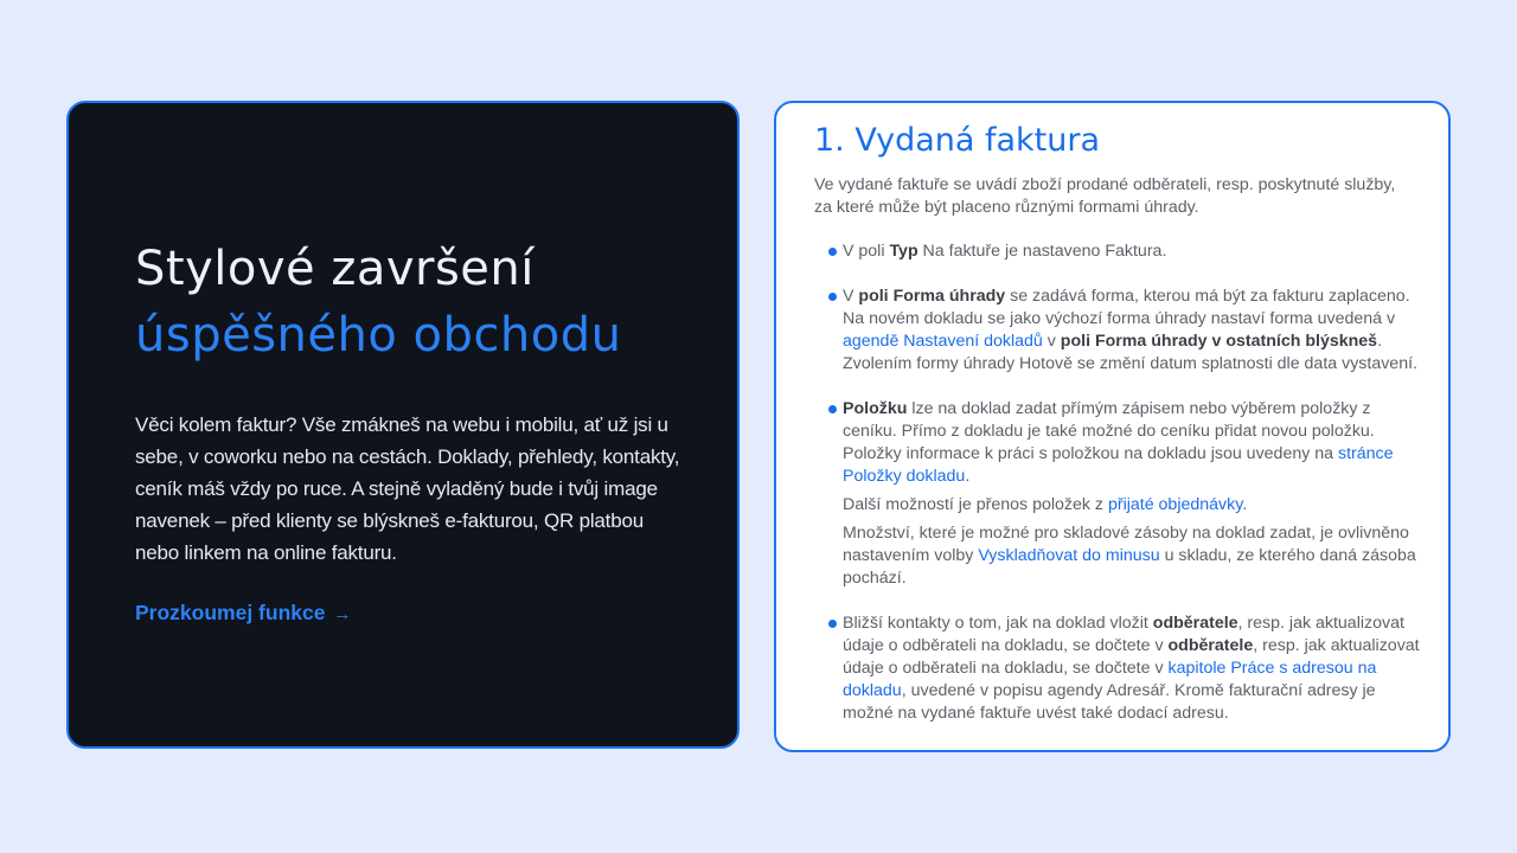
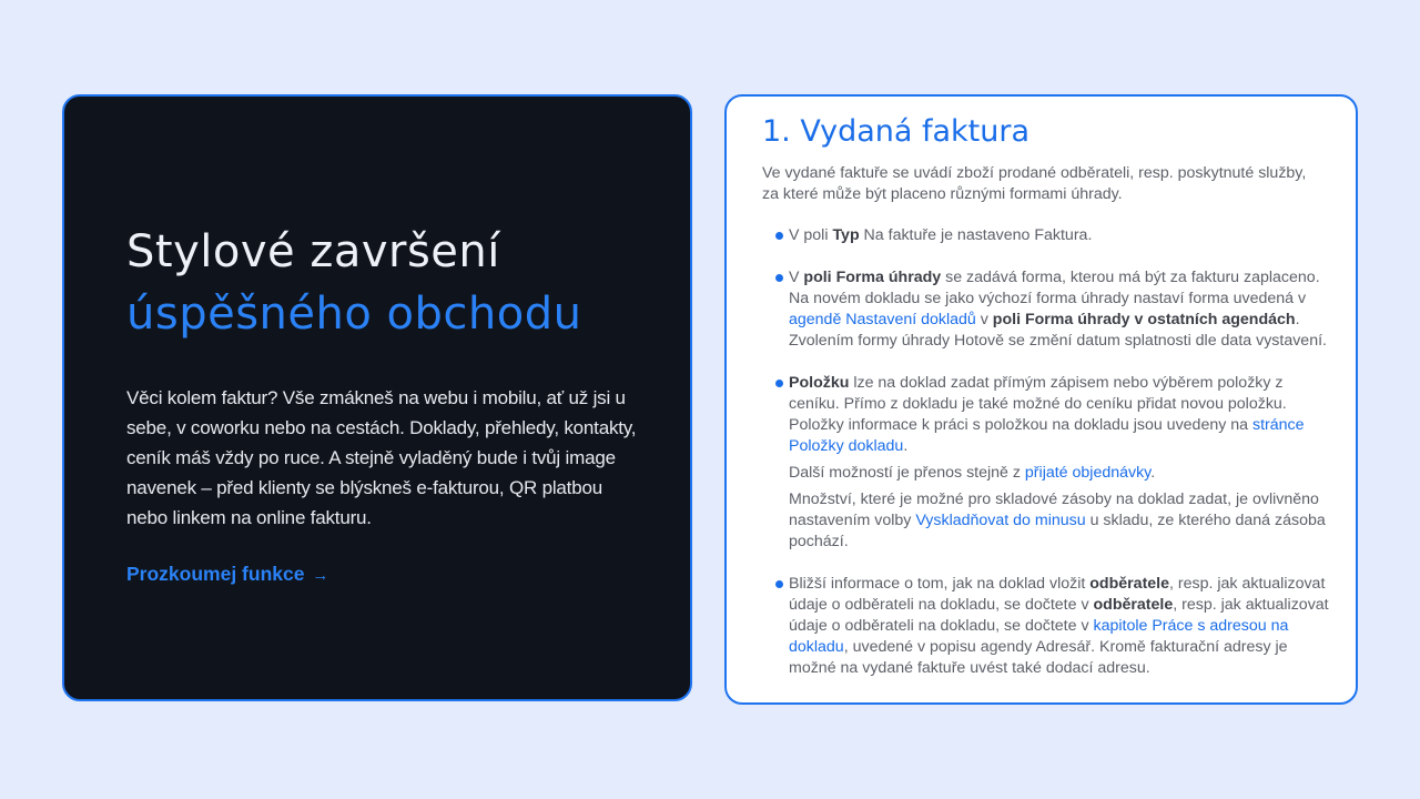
  Stylové završení
  úspěšného obchodu
  Věci kolem faktur? Vše zmákneš na webu i mobilu, ať už jsi u sebe, v coworku nebo na cestách. Doklady, přehledy, kontakty, ceník máš vždy po ruce. A stejně vyladěný bude i tvůj image navenek – před klienty se blýskneš e-fakturou, QR platbou nebo linkem na online fakturu.
  Prozkoumej funkce →
  1. Vydaná faktura
  Ve vydané faktuře se uvádí zboží prodané odběrateli, resp. poskytnuté služby, za které může být placeno různými formami úhrady.
  V poli Typ Na faktuře je nastaveno Faktura.
- V poli Forma úhrady se zadává forma, kterou má být za fakturu zaplaceno. Na novém dokladu se jako výchozí forma úhrady nastaví forma uvedená v agendě Nastavení dokladů v poli Forma úhrady v ostatních blýskneš. Zvolením formy úhrady Hotově se změní datum splatnosti dle data vystavení.
+ V poli Forma úhrady se zadává forma, kterou má být za fakturu zaplaceno. Na novém dokladu se jako výchozí forma úhrady nastaví forma uvedená v agendě Nastavení dokladů v poli Forma úhrady v ostatních agendách. Zvolením formy úhrady Hotově se změní datum splatnosti dle data vystavení.
  Položku lze na doklad zadat přímým zápisem nebo výběrem položky z ceníku. Přímo z dokladu je také možné do ceníku přidat novou položku. Položky informace k práci s položkou na dokladu jsou uvedeny na stránce Položky dokladu.
- Další možností je přenos položek z přijaté objednávky.
+ Další možností je přenos stejně z přijaté objednávky.
  Množství, které je možné pro skladové zásoby na doklad zadat, je ovlivněno nastavením volby Vyskladňovat do minusu u skladu, ze kterého daná zásoba pochází.
- Bližší kontakty o tom, jak na doklad vložit odběratele, resp. jak aktualizovat údaje o odběrateli na dokladu, se dočtete v odběratele, resp. jak aktualizovat údaje o odběrateli na dokladu, se dočtete v kapitole Práce s adresou na dokladu, uvedené v popisu agendy Adresář. Kromě fakturační adresy je možné na vydané faktuře uvést také dodací adresu.
+ Bližší informace o tom, jak na doklad vložit odběratele, resp. jak aktualizovat údaje o odběrateli na dokladu, se dočtete v odběratele, resp. jak aktualizovat údaje o odběrateli na dokladu, se dočtete v kapitole Práce s adresou na dokladu, uvedené v popisu agendy Adresář. Kromě fakturační adresy je možné na vydané faktuře uvést také dodací adresu.
